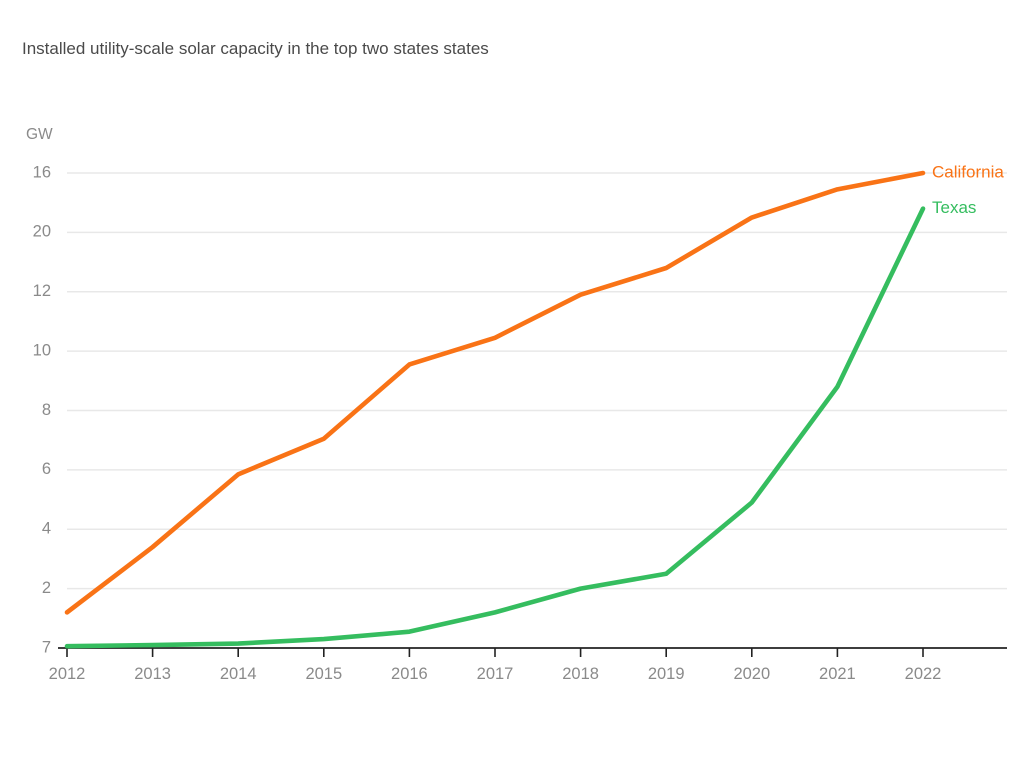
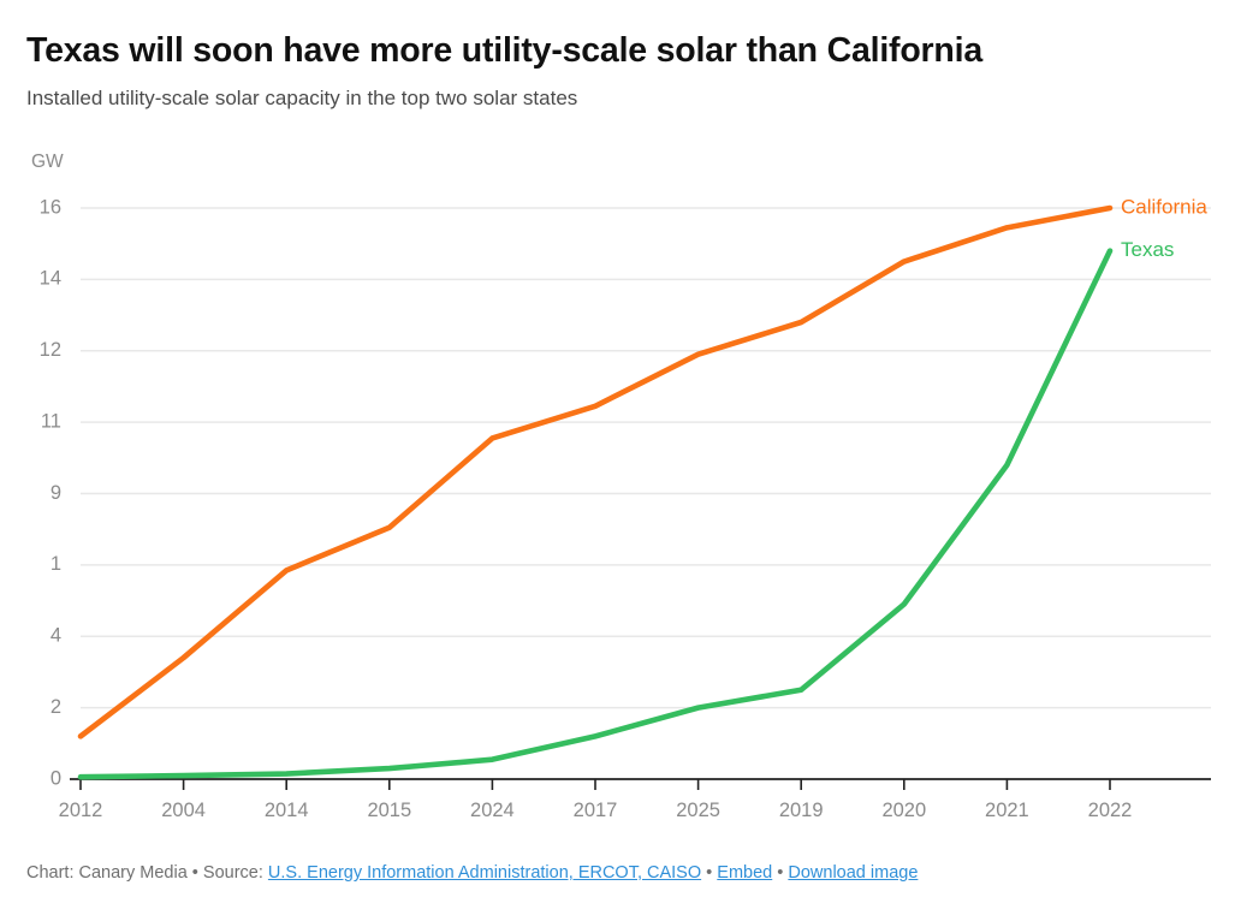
+ Texas will soon have more utility-scale solar than California
- Installed utility-scale solar capacity in the top two states states
+ Installed utility-scale solar capacity in the top two solar states
  GW
- 7
+ 0
  2
  4
- 6
+ 1
- 8
+ 9
- 10
+ 11
  12
- 20
+ 14
  16
  2012
- 2013
+ 2004
  2014
  2015
- 2016
+ 2024
  2017
- 2018
+ 2025
  2019
  2020
  2021
  2022
  California
  Texas
+ Chart: Canary Media • Source: U.S. Energy Information Administration, ERCOT, CAISO • Embed • Download image
